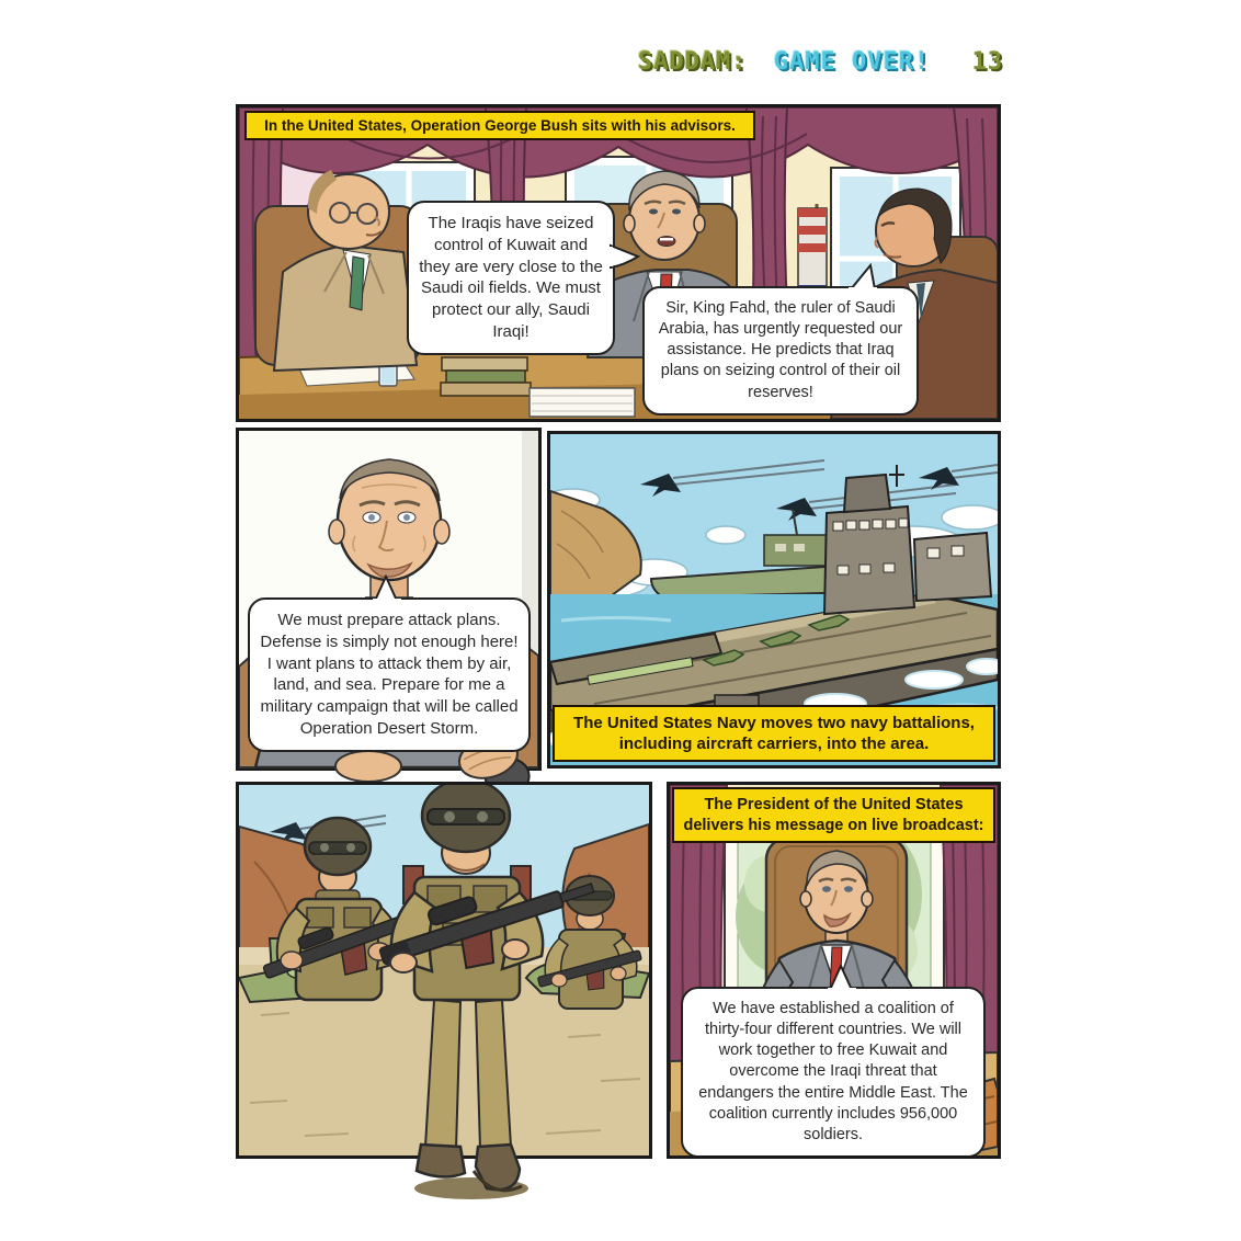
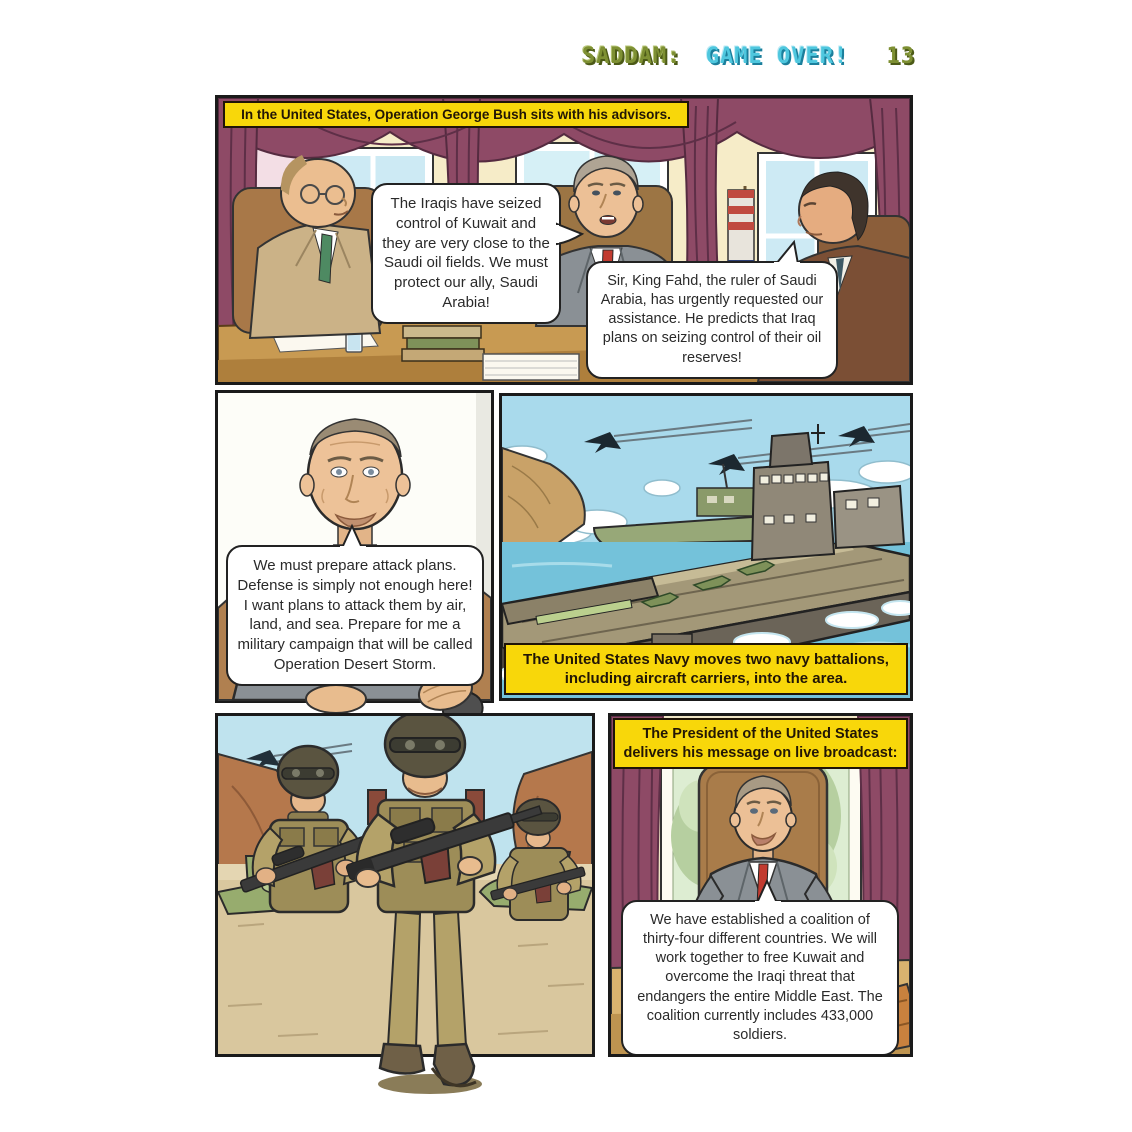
  SADDAM: GAME OVER! 13
  In the United States, Operation George Bush sits with his advisors.
- The Iraqis have seized control of Kuwait and they are very close to the Saudi oil fields. We must protect our ally, Saudi Iraqi!
+ The Iraqis have seized control of Kuwait and they are very close to the Saudi oil fields. We must protect our ally, Saudi Arabia!
  Sir, King Fahd, the ruler of Saudi Arabia, has urgently requested our assistance. He predicts that Iraq plans on seizing control of their oil reserves!
  We must prepare attack plans. Defense is simply not enough here! I want plans to attack them by air, land, and sea. Prepare for me a military campaign that will be called Operation Desert Storm.
  The United States Navy moves two navy battalions, including aircraft carriers, into the area.
  The President of the United States delivers his message on live broadcast:
- We have established a coalition of thirty-four different countries. We will work together to free Kuwait and overcome the Iraqi threat that endangers the entire Middle East. The coalition currently includes 956,000 soldiers.
+ We have established a coalition of thirty-four different countries. We will work together to free Kuwait and overcome the Iraqi threat that endangers the entire Middle East. The coalition currently includes 433,000 soldiers.
